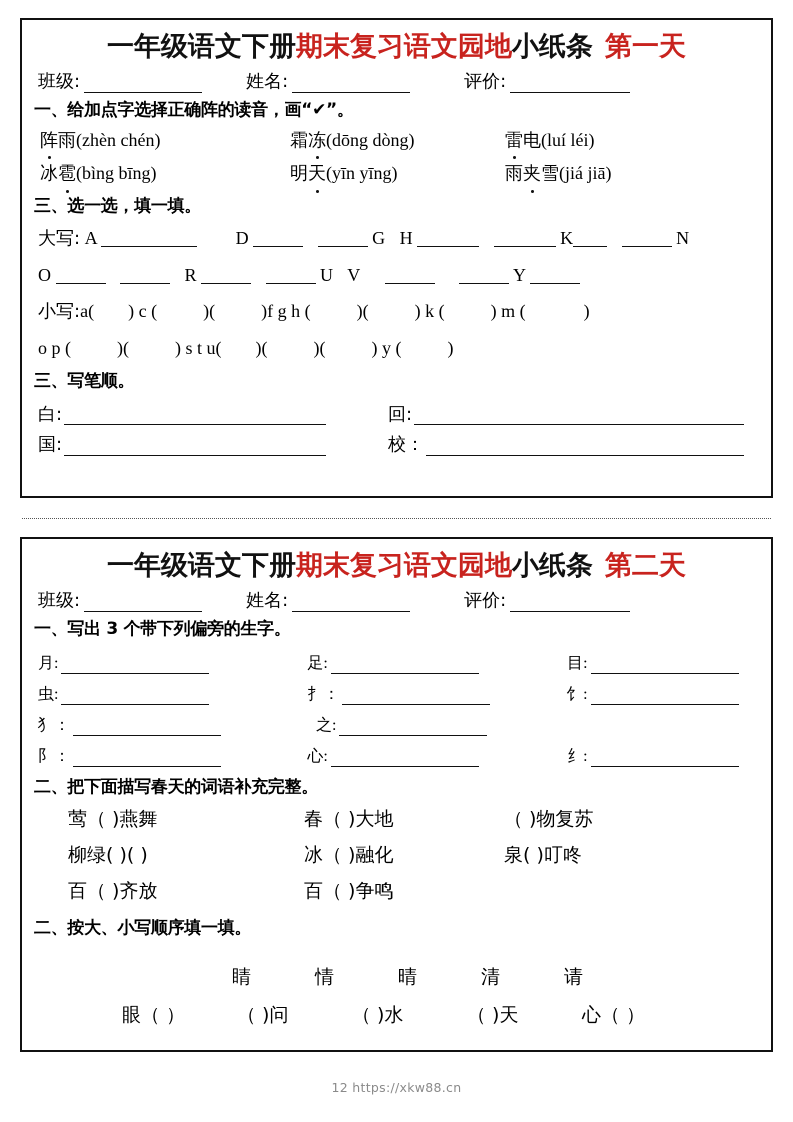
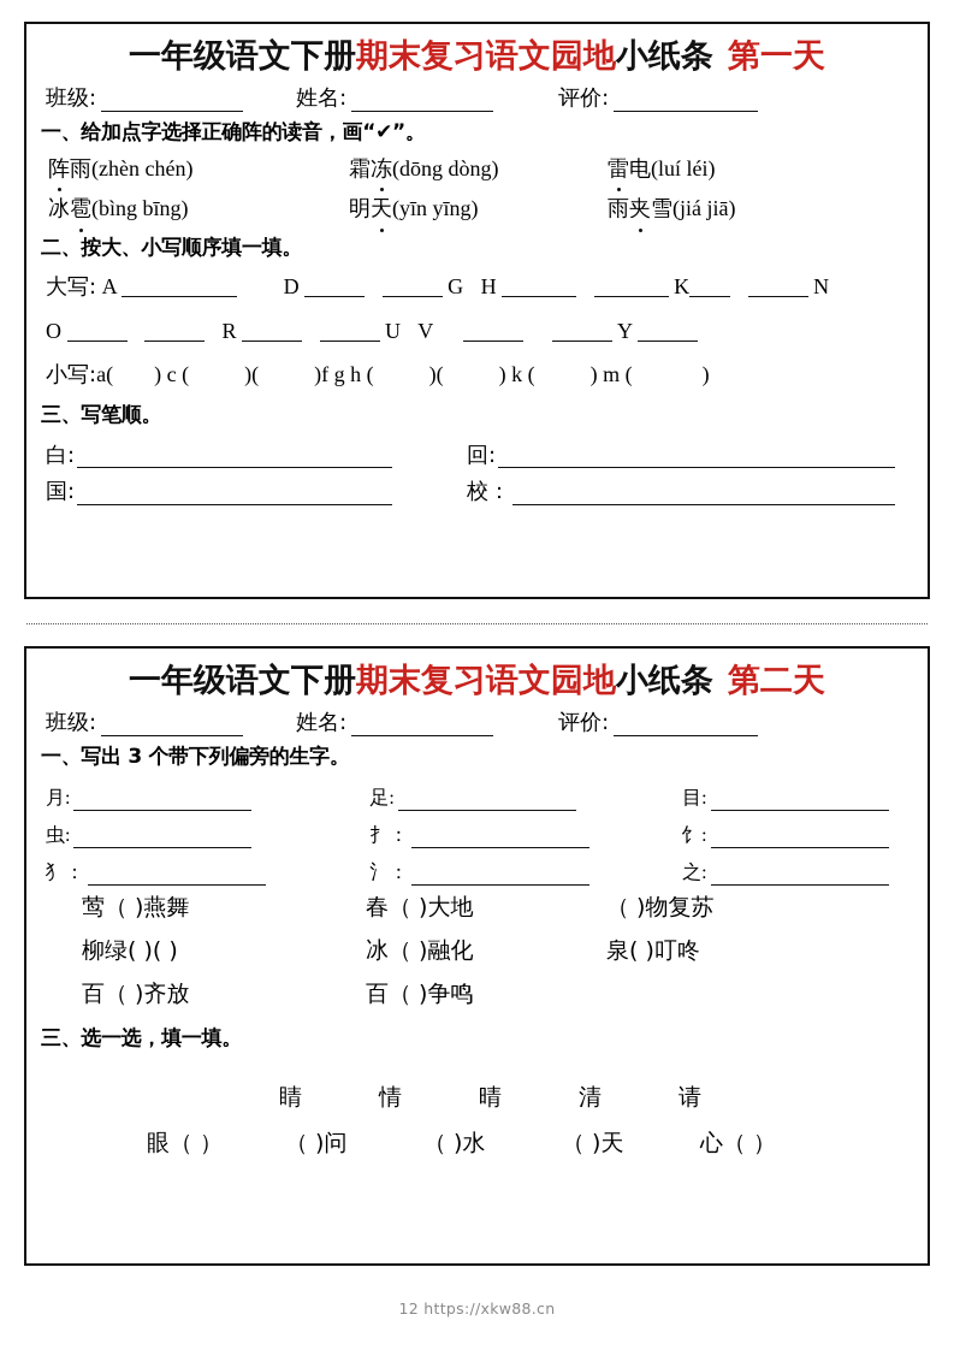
  一年级语文下册期末复习语文园地小纸条 第一天
  班级:
  姓名:
  评价:
  一、给加点字选择正确阵的读音，画“✔”。
  阵雨(zhèn chén)
  霜冻(dōng dòng)
  雷电(luí léi)
  冰雹(bìng bīng)
  明天(yīn yīng)
  雨夹雪(jiá jiā)
- 三、选一选，填一填。
+ 二、按大、小写顺序填一填。
  大写: A D G H K N
  O R U V Y
  小写:a( ) c ( )( )f g h ( )( ) k ( ) m ( )
- o p ( )( ) s t u( )( )( ) y ( )
  三、写笔顺。
  白:
  回:
  国:
  校：
  一年级语文下册期末复习语文园地小纸条 第二天
  班级:
  姓名:
  评价:
  一、写出 3 个带下列偏旁的生字。
  月:
  足:
  目:
  虫:
  扌：
  饣:
  犭：
+ 氵：
  之:
- 阝：
- 心:
- 纟:
- 二、把下面描写春天的词语补充完整。
  莺（ )燕舞
  春（ )大地
  （ )物复苏
  柳绿( )( )
  冰（ )融化
  泉( )叮咚
  百（ )齐放
  百（ )争鸣
- 二、按大、小写顺序填一填。
+ 三、选一选，填一填。
  睛
  情
  晴
  清
  请
  眼（ ）
  （ )问
  （ )水
  （ )天
  心（ ）
  12 https://xkw88.cn
